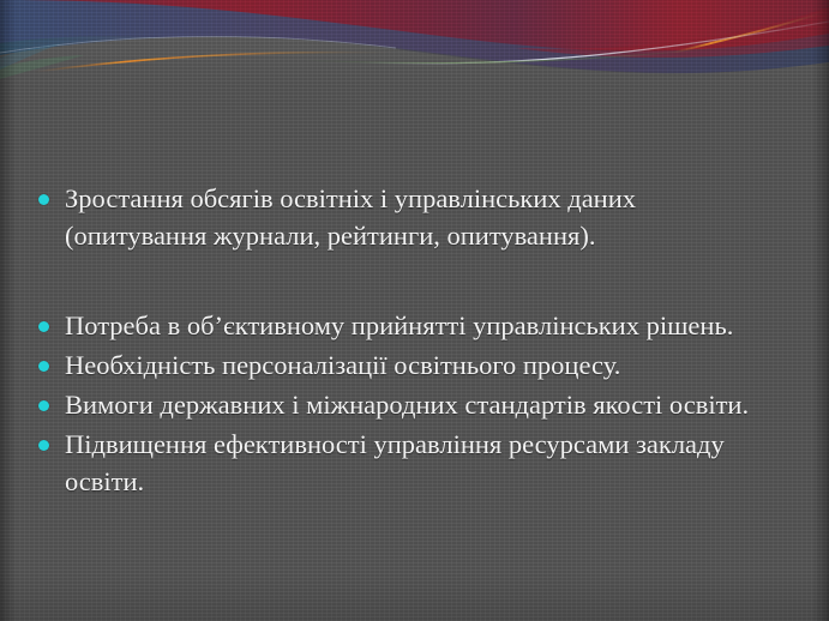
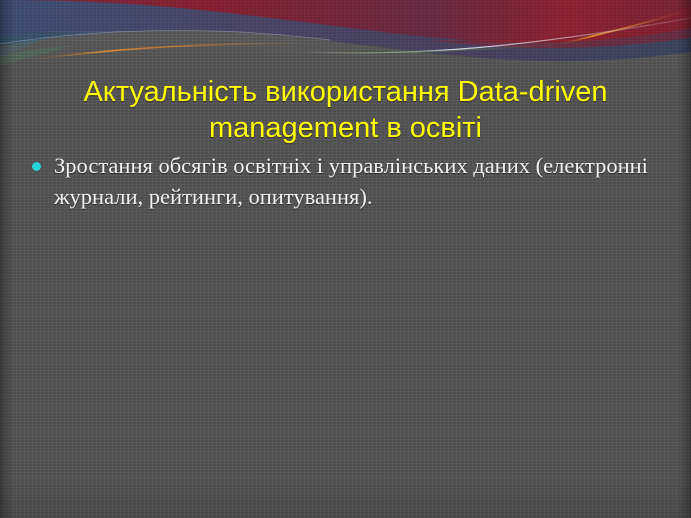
+ Актуальність використання Data-driven management в освіті
- Зростання обсягів освітніх і управлінських даних (опитування журнали, рейтинги, опитування).
+ Зростання обсягів освітніх і управлінських даних (електронні журнали, рейтинги, опитування).
- Потреба в об’єктивному прийнятті управлінських рішень.
- Необхідність персоналізації освітнього процесу.
- Вимоги державних і міжнародних стандартів якості освіти.
- Підвищення ефективності управління ресурсами закладу освіти.
